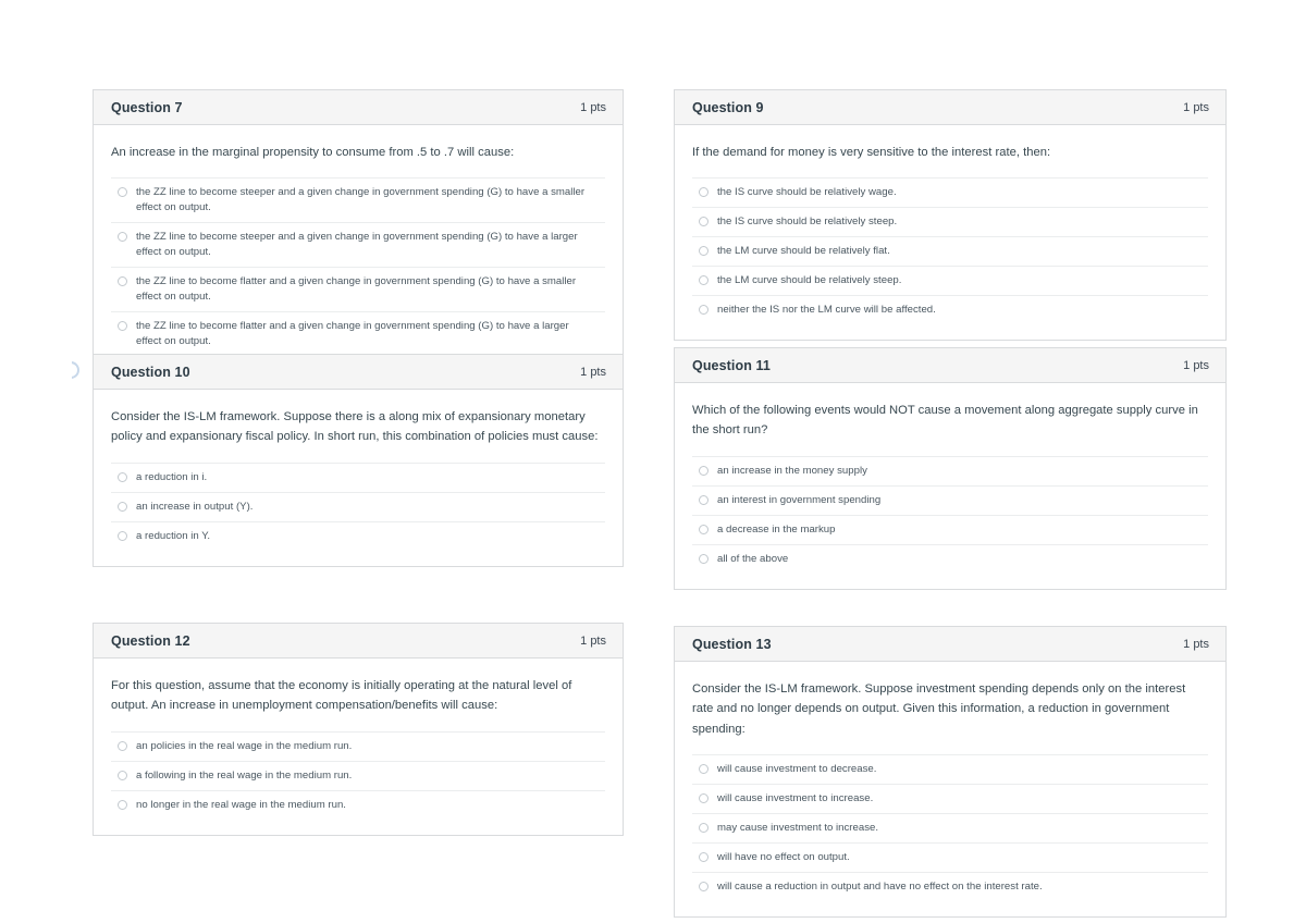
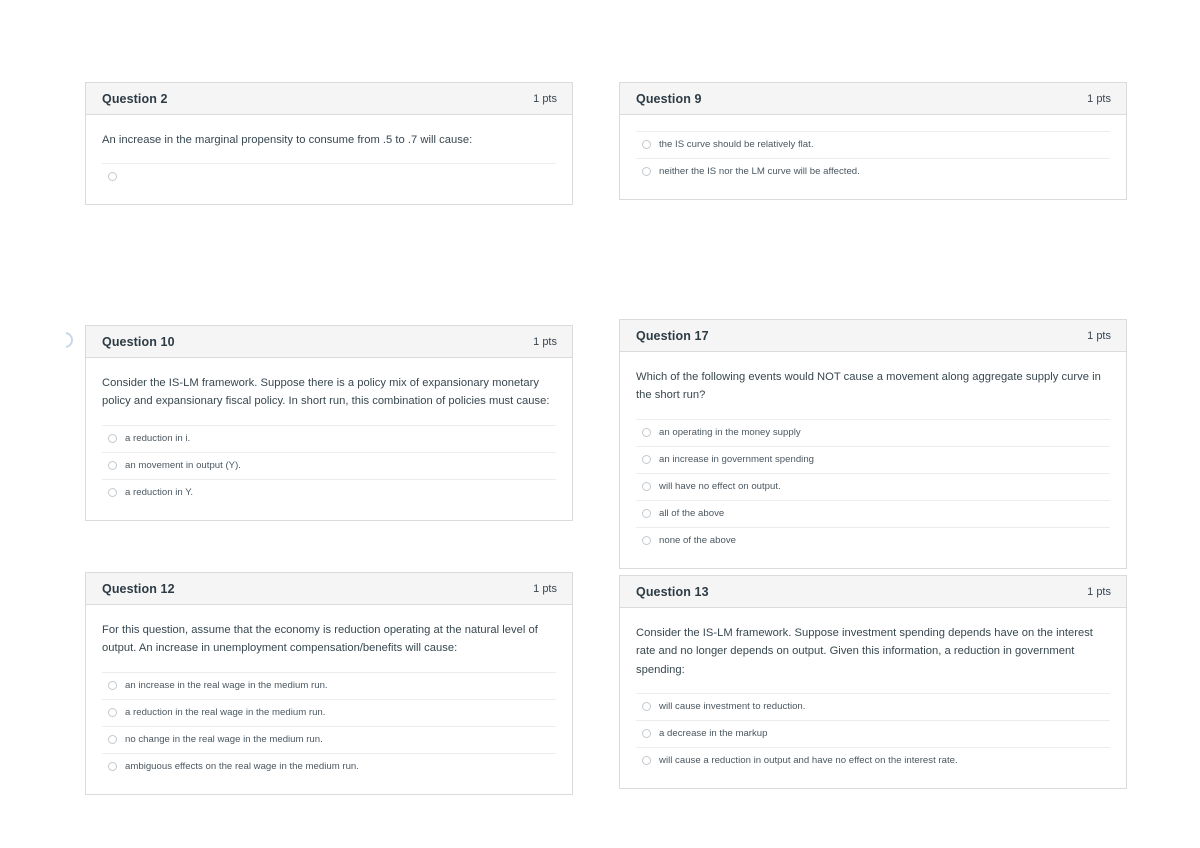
- Question 7
+ Question 2
  1 pts
  An increase in the marginal propensity to consume from .5 to .7 will cause:
- the ZZ line to become steeper and a given change in government spending (G) to have a smaller effect on output.
- the ZZ line to become steeper and a given change in government spending (G) to have a larger effect on output.
- the ZZ line to become flatter and a given change in government spending (G) to have a smaller effect on output.
- the ZZ line to become flatter and a given change in government spending (G) to have a larger effect on output.
  Question 10
  1 pts
- Consider the IS-LM framework. Suppose there is a along mix of expansionary monetary policy and expansionary fiscal policy. In short run, this combination of policies must cause:
+ Consider the IS-LM framework. Suppose there is a policy mix of expansionary monetary policy and expansionary fiscal policy. In short run, this combination of policies must cause:
  a reduction in i.
- an increase in output (Y).
+ an movement in output (Y).
  a reduction in Y.
  Question 12
  1 pts
- For this question, assume that the economy is initially operating at the natural level of output. An increase in unemployment compensation/benefits will cause:
+ For this question, assume that the economy is reduction operating at the natural level of output. An increase in unemployment compensation/benefits will cause:
- an policies in the real wage in the medium run.
+ an increase in the real wage in the medium run.
- a following in the real wage in the medium run.
+ a reduction in the real wage in the medium run.
- no longer in the real wage in the medium run.
+ no change in the real wage in the medium run.
+ ambiguous effects on the real wage in the medium run.
  Question 9
  1 pts
- If the demand for money is very sensitive to the interest rate, then:
- the IS curve should be relatively wage.
+ the IS curve should be relatively flat.
- the IS curve should be relatively steep.
- the LM curve should be relatively flat.
- the LM curve should be relatively steep.
  neither the IS nor the LM curve will be affected.
- Question 11
+ Question 17
  1 pts
  Which of the following events would NOT cause a movement along aggregate supply curve in the short run?
- an increase in the money supply
+ an operating in the money supply
- an interest in government spending
+ an increase in government spending
- a decrease in the markup
+ will have no effect on output.
  all of the above
+ none of the above
  Question 13
  1 pts
- Consider the IS-LM framework. Suppose investment spending depends only on the interest rate and no longer depends on output. Given this information, a reduction in government spending:
+ Consider the IS-LM framework. Suppose investment spending depends have on the interest rate and no longer depends on output. Given this information, a reduction in government spending:
- will cause investment to decrease.
+ will cause investment to reduction.
- will cause investment to increase.
- may cause investment to increase.
- will have no effect on output.
+ a decrease in the markup
  will cause a reduction in output and have no effect on the interest rate.
